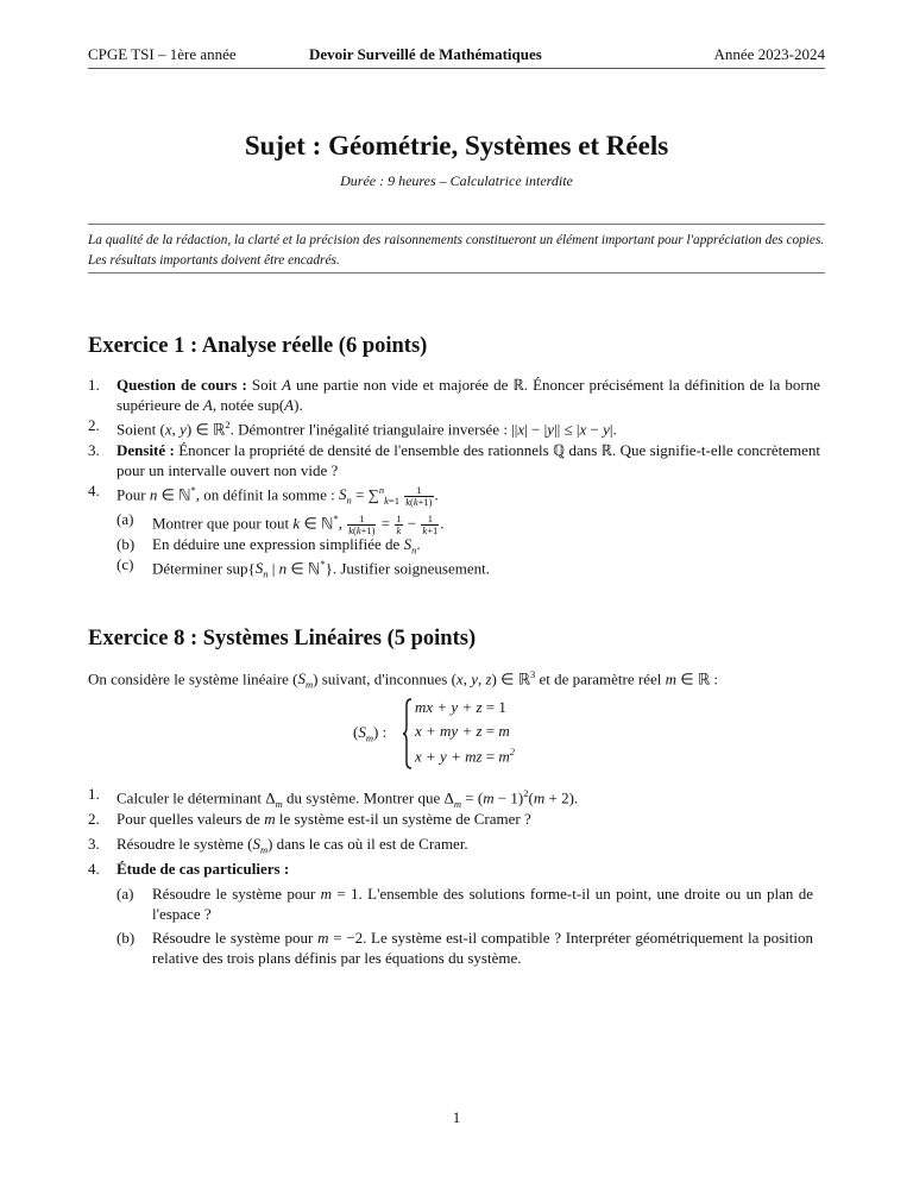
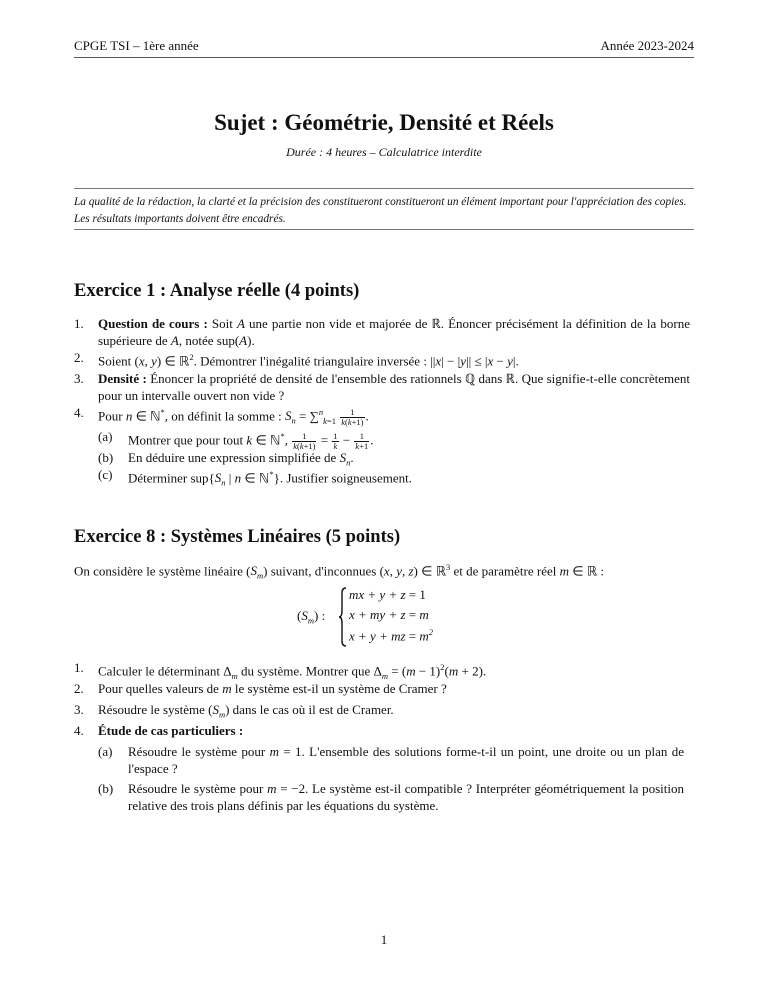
  CPGE TSI – 1ère année
- Devoir Surveillé de Mathématiques
  Année 2023-2024
- Sujet : Géométrie, Systèmes et Réels
+ Sujet : Géométrie, Densité et Réels
- Durée : 9 heures – Calculatrice interdite
+ Durée : 4 heures – Calculatrice interdite
- La qualité de la rédaction, la clarté et la précision des raisonnements constitueront un élément important pour l'appréciation des copies. Les résultats importants doivent être encadrés.
+ La qualité de la rédaction, la clarté et la précision des constitueront constitueront un élément important pour l'appréciation des copies. Les résultats importants doivent être encadrés.
- Exercice 1 : Analyse réelle (6 points)
+ Exercice 1 : Analyse réelle (4 points)
  1.
  Question de cours : Soit A une partie non vide et majorée de ℝ. Énoncer précisément la définition de la borne supérieure de A, notée sup(A).
  2.
  Soient (x, y) ∈ ℝ2. Démontrer l'inégalité triangulaire inversée : ||x| − |y|| ≤ |x − y|.
  3.
  Densité : Énoncer la propriété de densité de l'ensemble des rationnels ℚ dans ℝ. Que signifie-t-elle concrètement pour un intervalle ouvert non vide ?
  4.
  Pour n ∈ ℕ*, on définit la somme : Sn = ∑nk=1
  1
  k(k+1)
  .
  (a)
  Montrer que pour tout k ∈ ℕ*,
  1
  k(k+1)
  =
  1
  k
  −
  1
  k+1
  .
  (b)
  En déduire une expression simplifiée de Sn.
  (c)
  Déterminer sup{Sn | n ∈ ℕ*}. Justifier soigneusement.
  Exercice 8 : Systèmes Linéaires (5 points)
  On considère le système linéaire (Sm) suivant, d'inconnues (x, y, z) ∈ ℝ3 et de paramètre réel m ∈ ℝ :
  (Sm) :
  mx + y + z = 1
  x + my + z = m
  x + y + mz = m2
  1.
  Calculer le déterminant Δm du système. Montrer que Δm = (m − 1)2(m + 2).
  2.
  Pour quelles valeurs de m le système est-il un système de Cramer ?
  3.
  Résoudre le système (Sm) dans le cas où il est de Cramer.
  4.
  Étude de cas particuliers :
  (a)
  Résoudre le système pour m = 1. L'ensemble des solutions forme-t-il un point, une droite ou un plan de l'espace ?
  (b)
  Résoudre le système pour m = −2. Le système est-il compatible ? Interpréter géométriquement la position relative des trois plans définis par les équations du système.
  1
